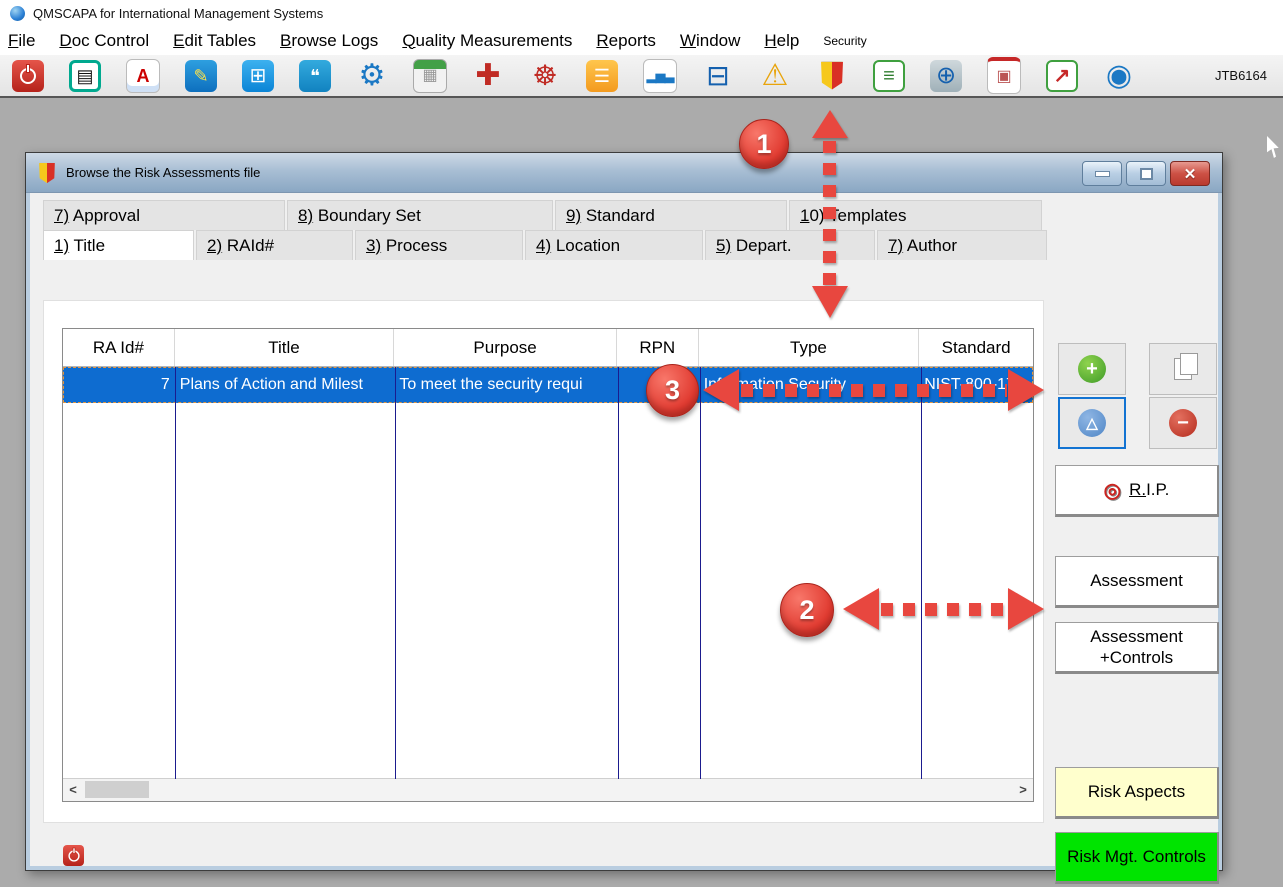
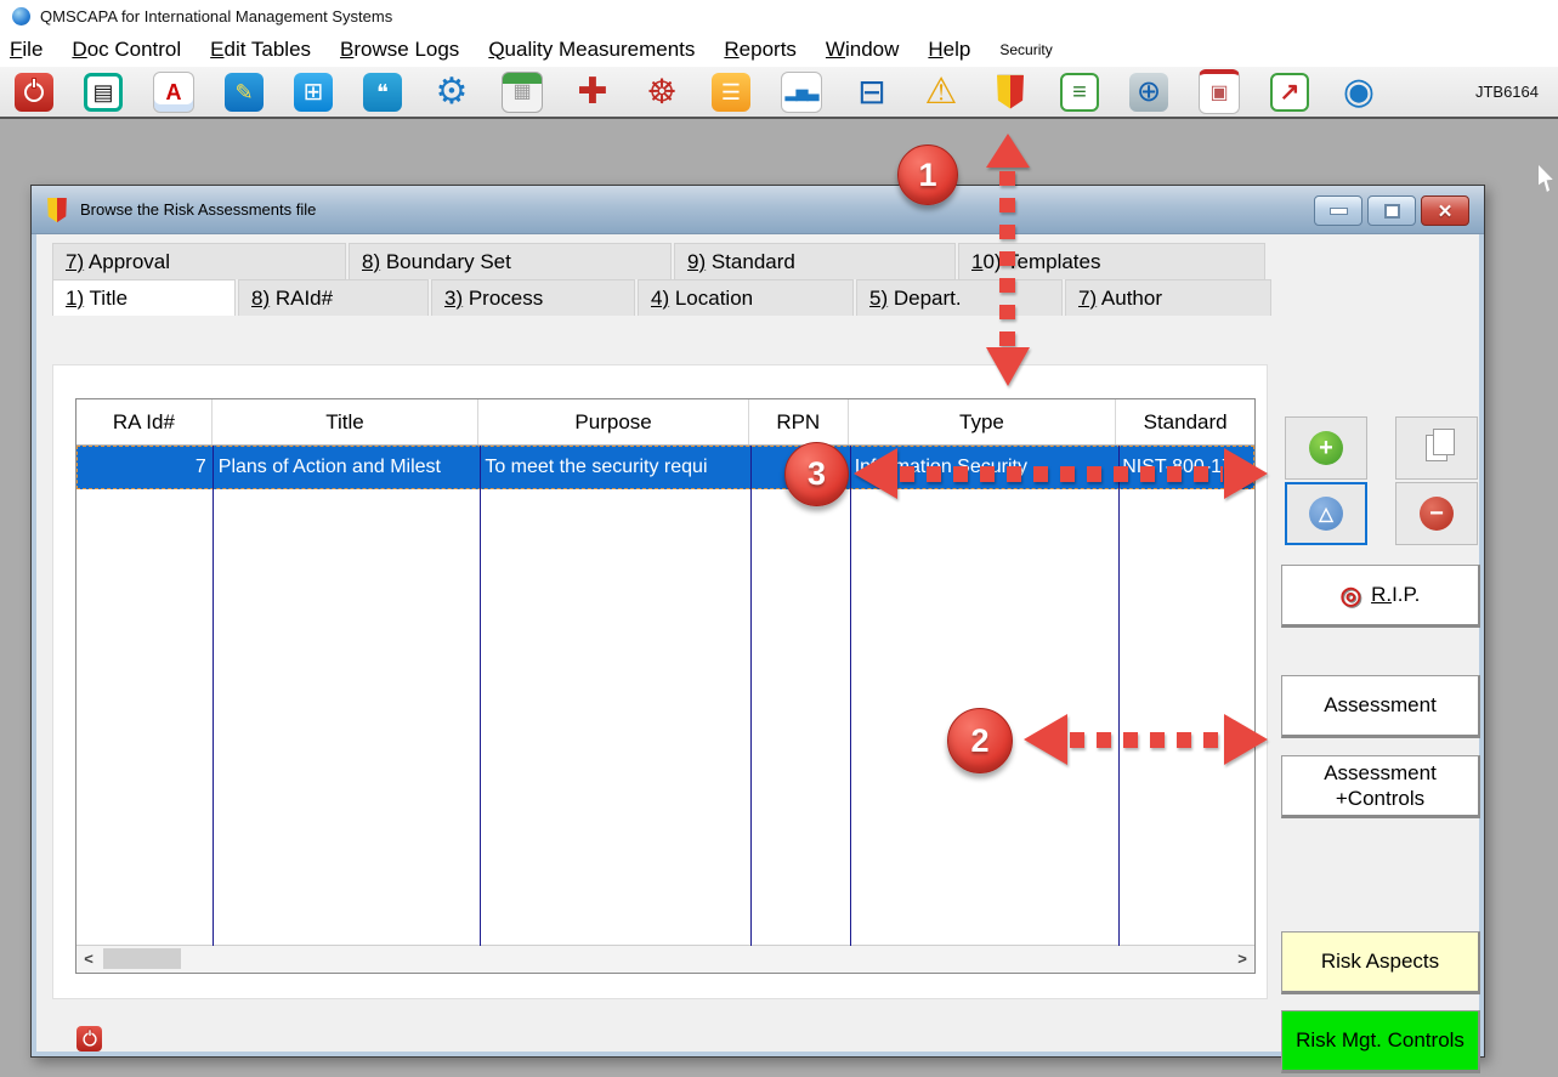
  QMSCAPA for International Management Systems
  File
  Doc Control
  Edit Tables
  Browse Logs
  Quality Measurements
  Reports
  Window
  Help
  Security
  ▤
  A
  ✎
  ⊞
  ❝
  ⚙
  ▦
  ✚
  ☸
  ☰
  ▂▅▃
  ⊟
  ⚠
  ≡
  ⊕
  ▣
  ↗
  ◉
  JTB6164
  Browse the Risk Assessments file
  7) Approval
  8) Boundary Set
  9) Standard
  10)emplates
  1) Title
- 2) RAId#
+ 8) RAId#
  3) Process
  4) Location
  5) Depart.
  7) Author
  RA Id#
  Title
  Purpose
  RPN
  Type
  Standard
  7
  Plans of Action and Milest
  To meet the security requi
  <
  >
  +
  △
  −
  ◎
  R.I.P.
  Assessment
  Assessment
  +Controls
  Risk Aspects
  Risk Mgt. Controls
  1
  3
  2
